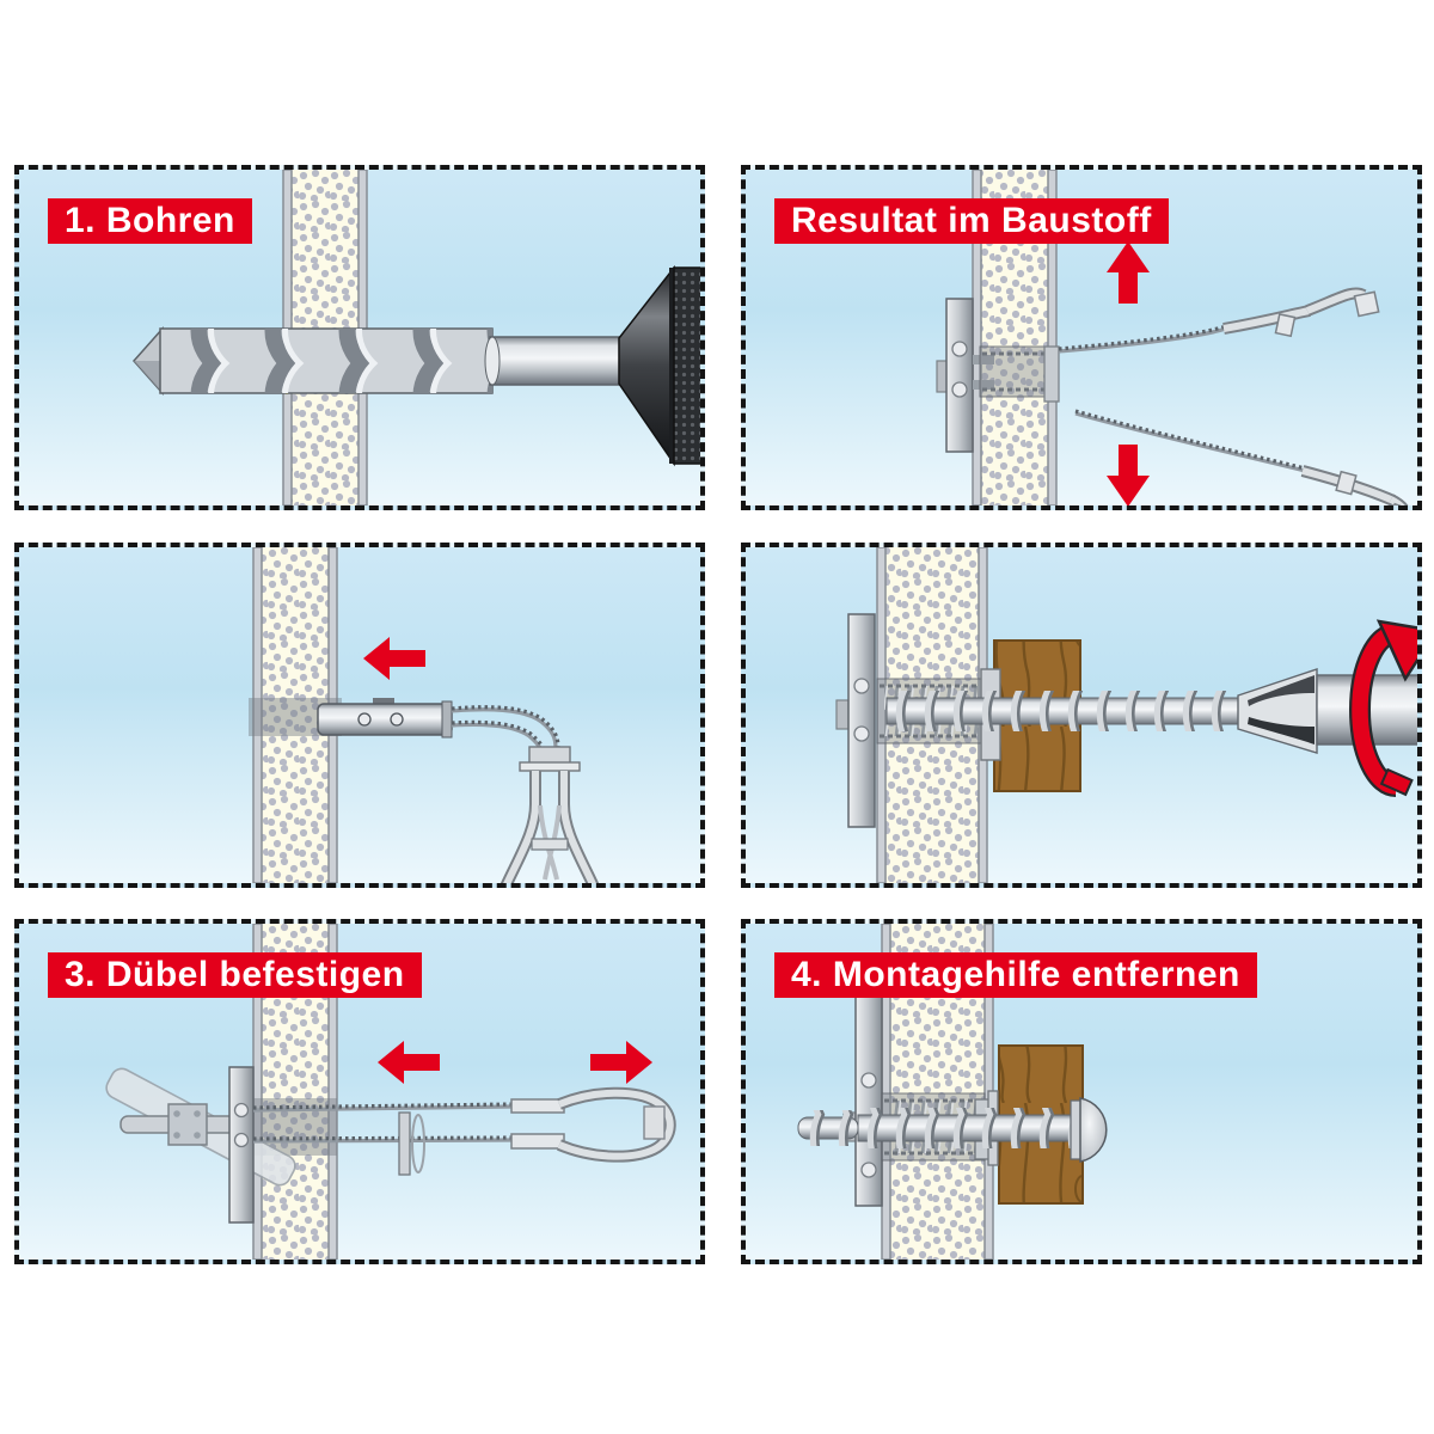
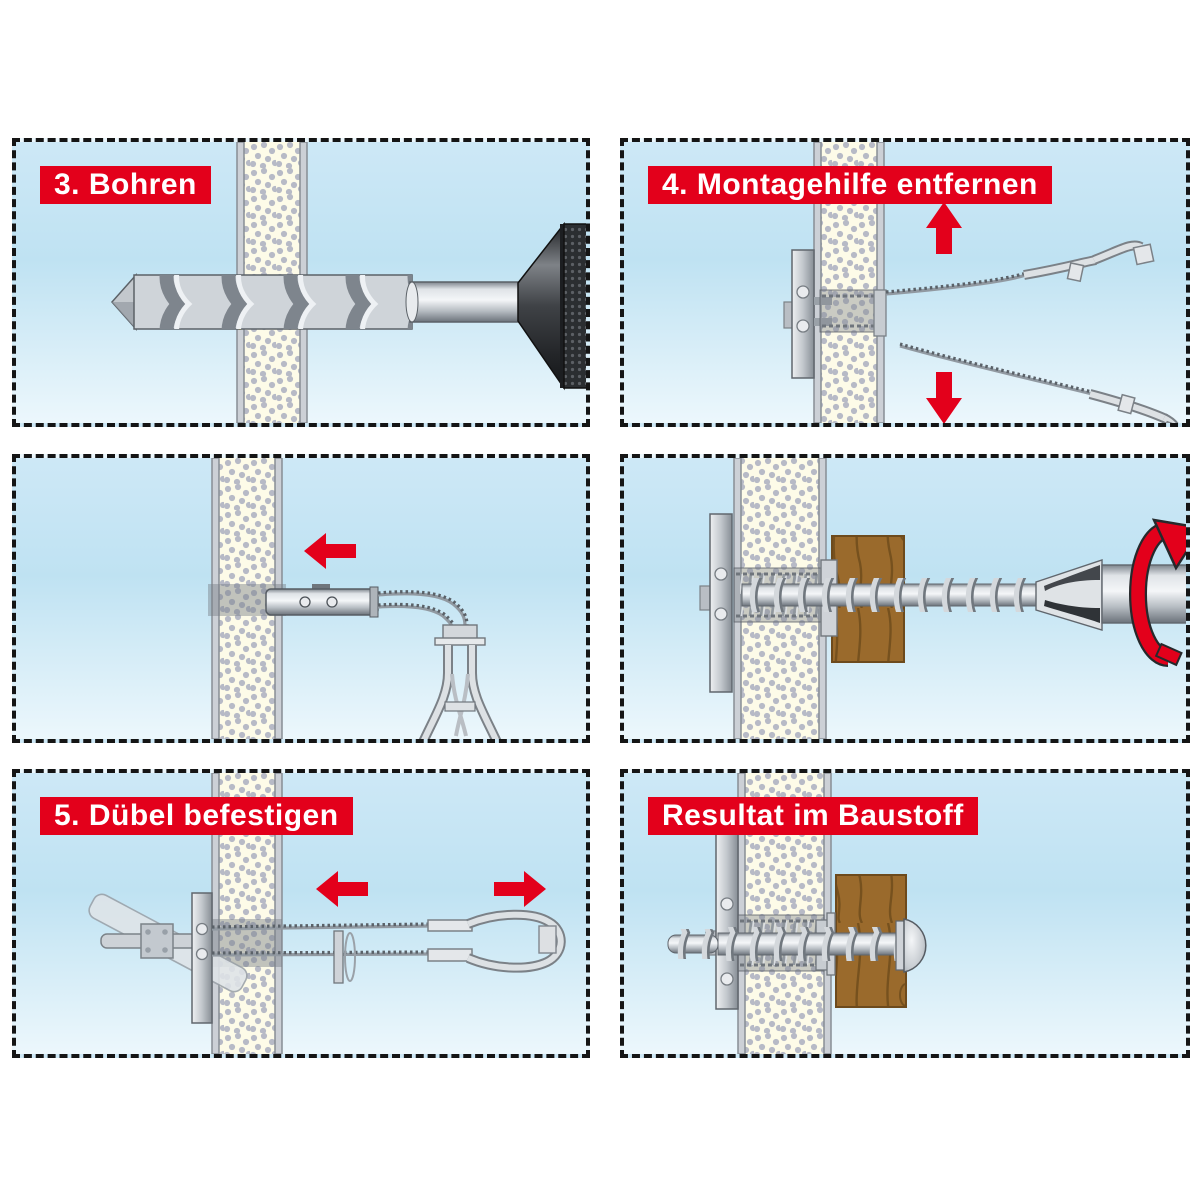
- 1. Bohren
+ 3. Bohren
- Resultat im Baustoff
+ 4. Montagehilfe entfernen
- 3. Dübel befestigen
+ 5. Dübel befestigen
- 4. Montagehilfe entfernen
+ Resultat im Baustoff
